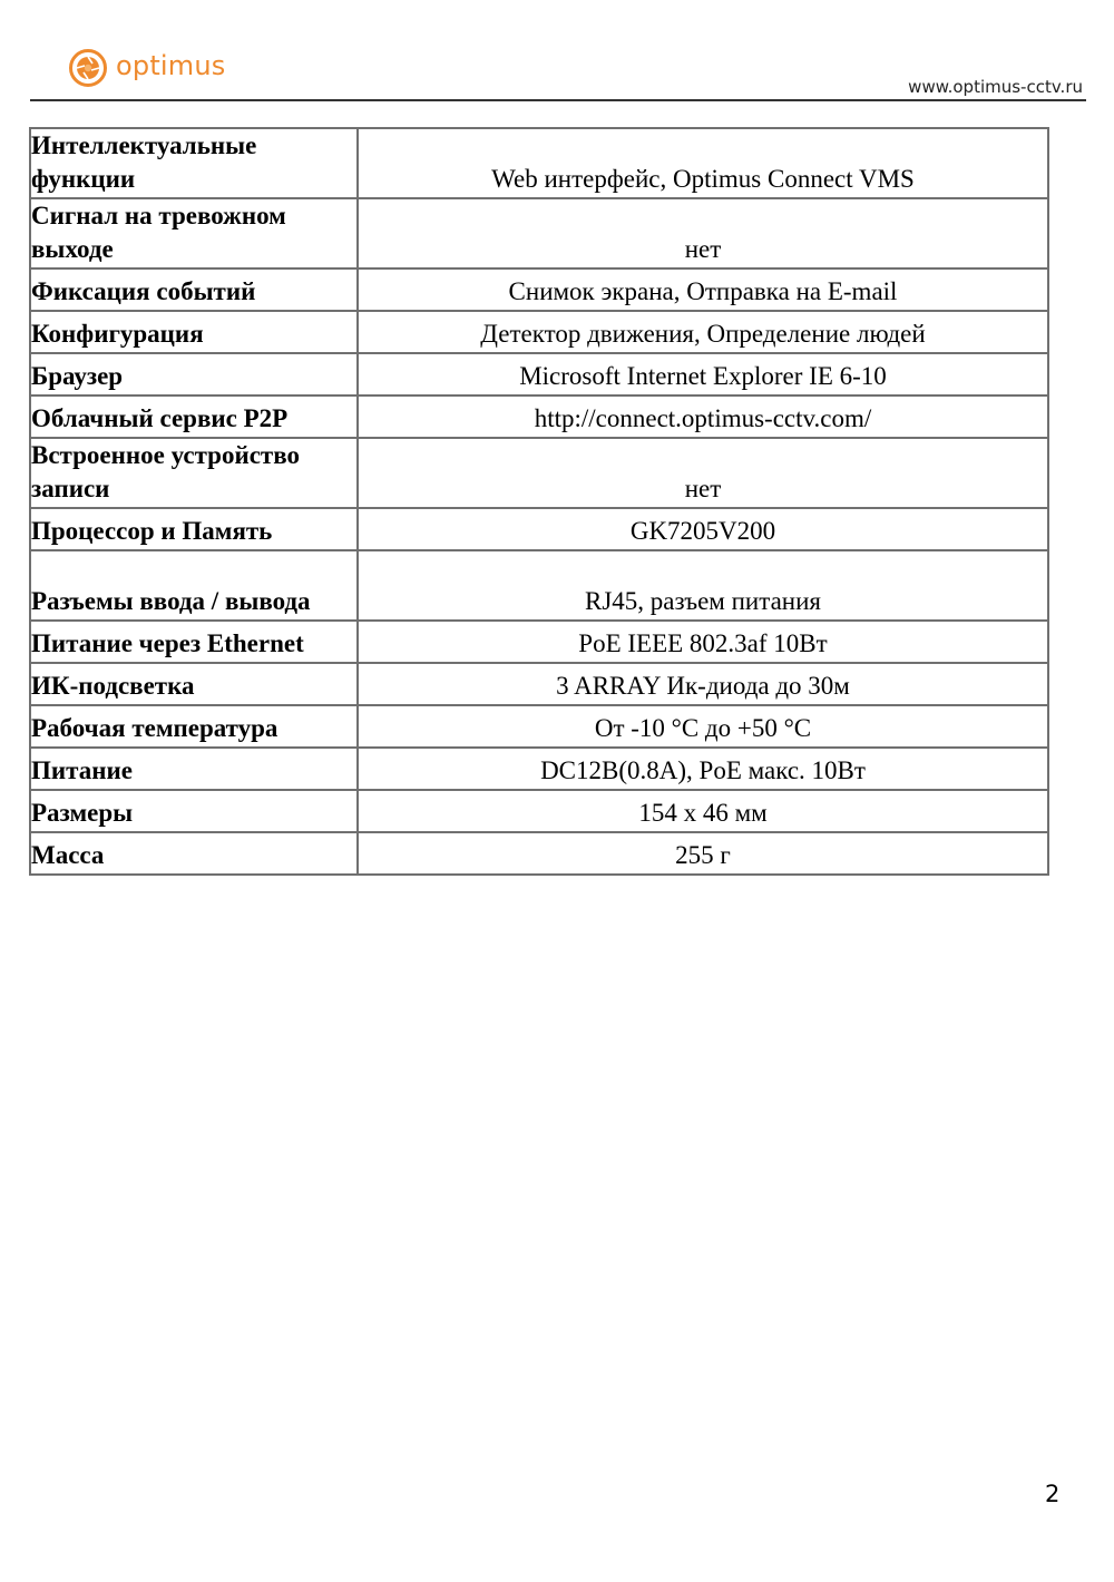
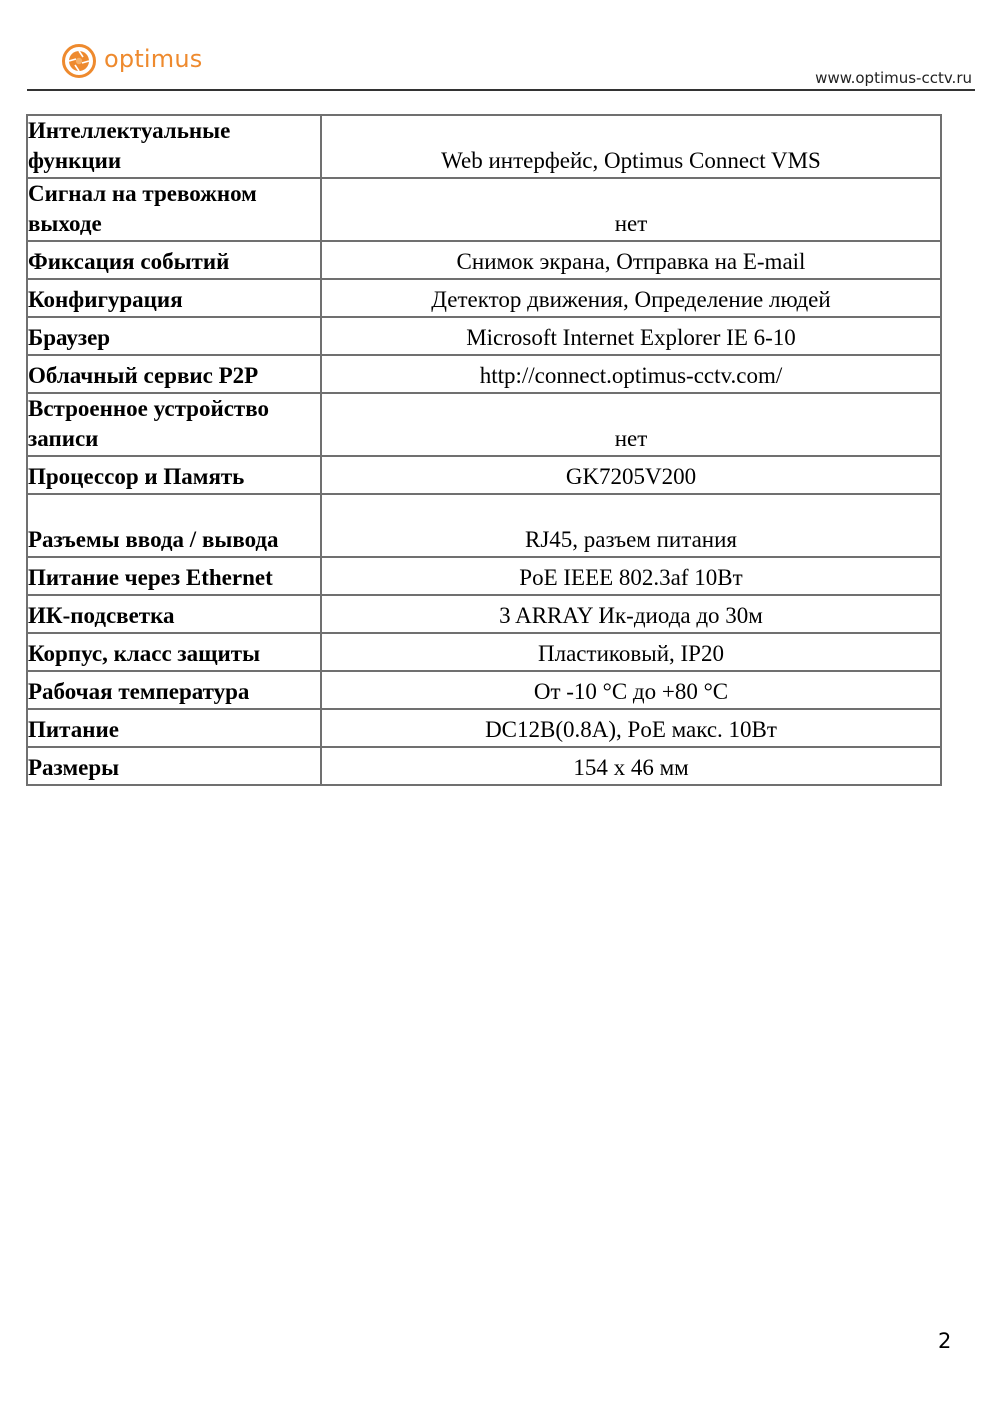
  optimus
  www.optimus-cctv.ru
  Интеллектуальные функции	Web интерфейс, Optimus Connect VMS
  Сигнал на тревожном выходе	нет
  Фиксация событий	Снимок экрана, Отправка на E-mail
  Конфигурация	Детектор движения, Определение людей
  Браузер	Microsoft Internet Explorer IE 6-10
  Облачный сервис P2P	http://connect.optimus-cctv.com/
  Встроенное устройство записи	нет
  Процессор и Память	GK7205V200
  Разъемы ввода / вывода	RJ45, разъем питания
  Питание через Ethernet	PoE IEEE 802.3af 10Вт
  ИК-подсветка	3 ARRAY Ик-диода до 30м
+ Корпус, класс защиты	Пластиковый, IP20
- Рабочая температура	От -10 °С до +50 °С
+ Рабочая температура	От -10 °С до +80 °С
  Питание	DC12В(0.8А), PoE макс. 10Вт
  Размеры	154 x 46 мм
- Масса	255 г
  2
